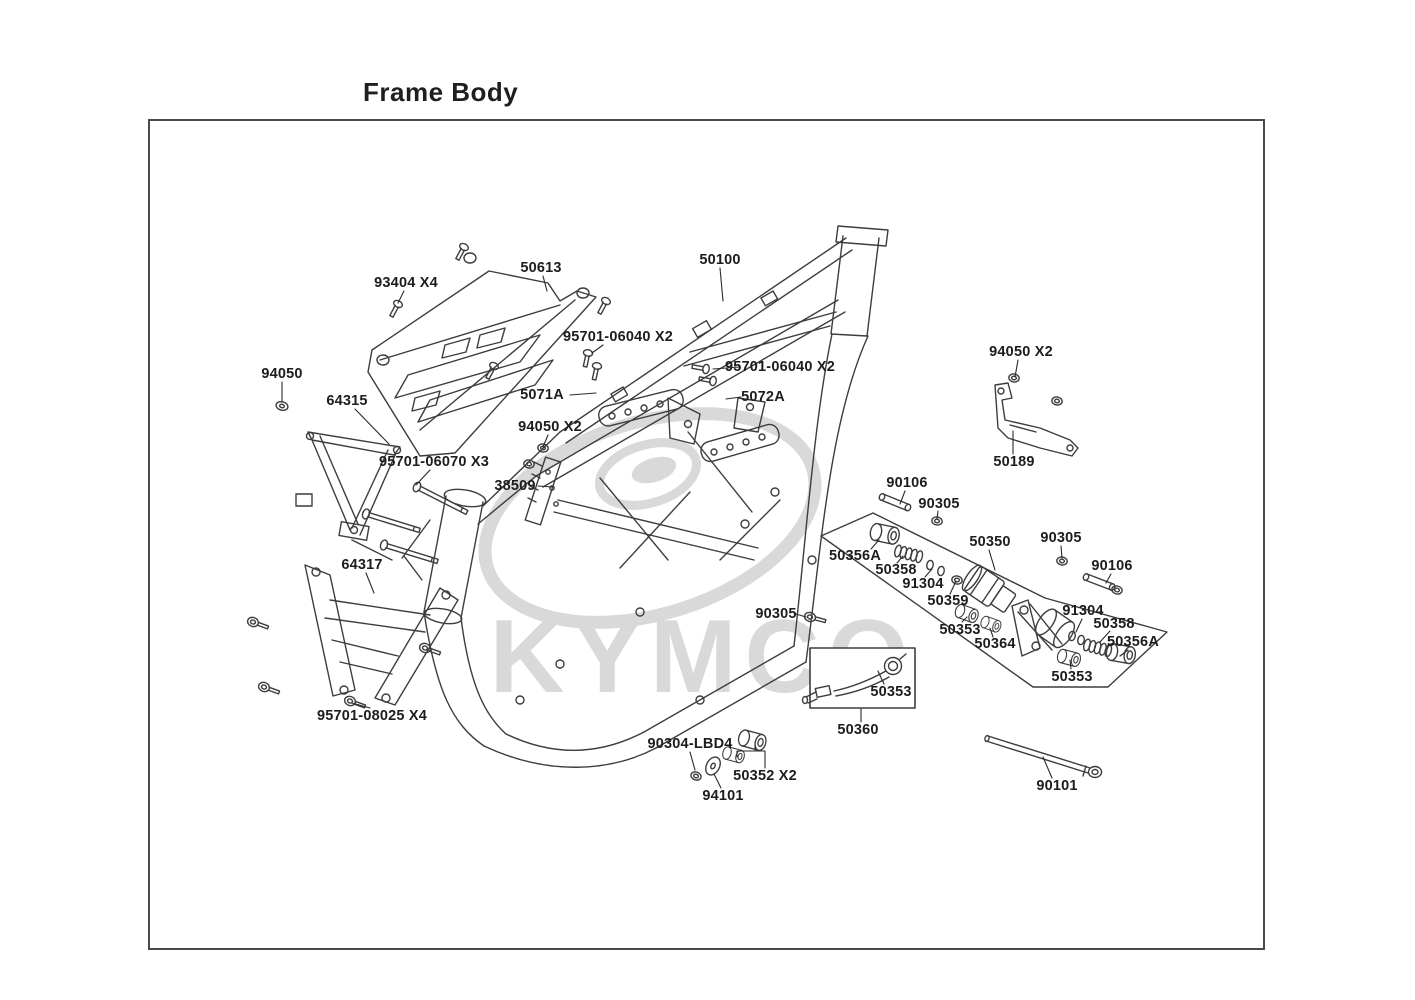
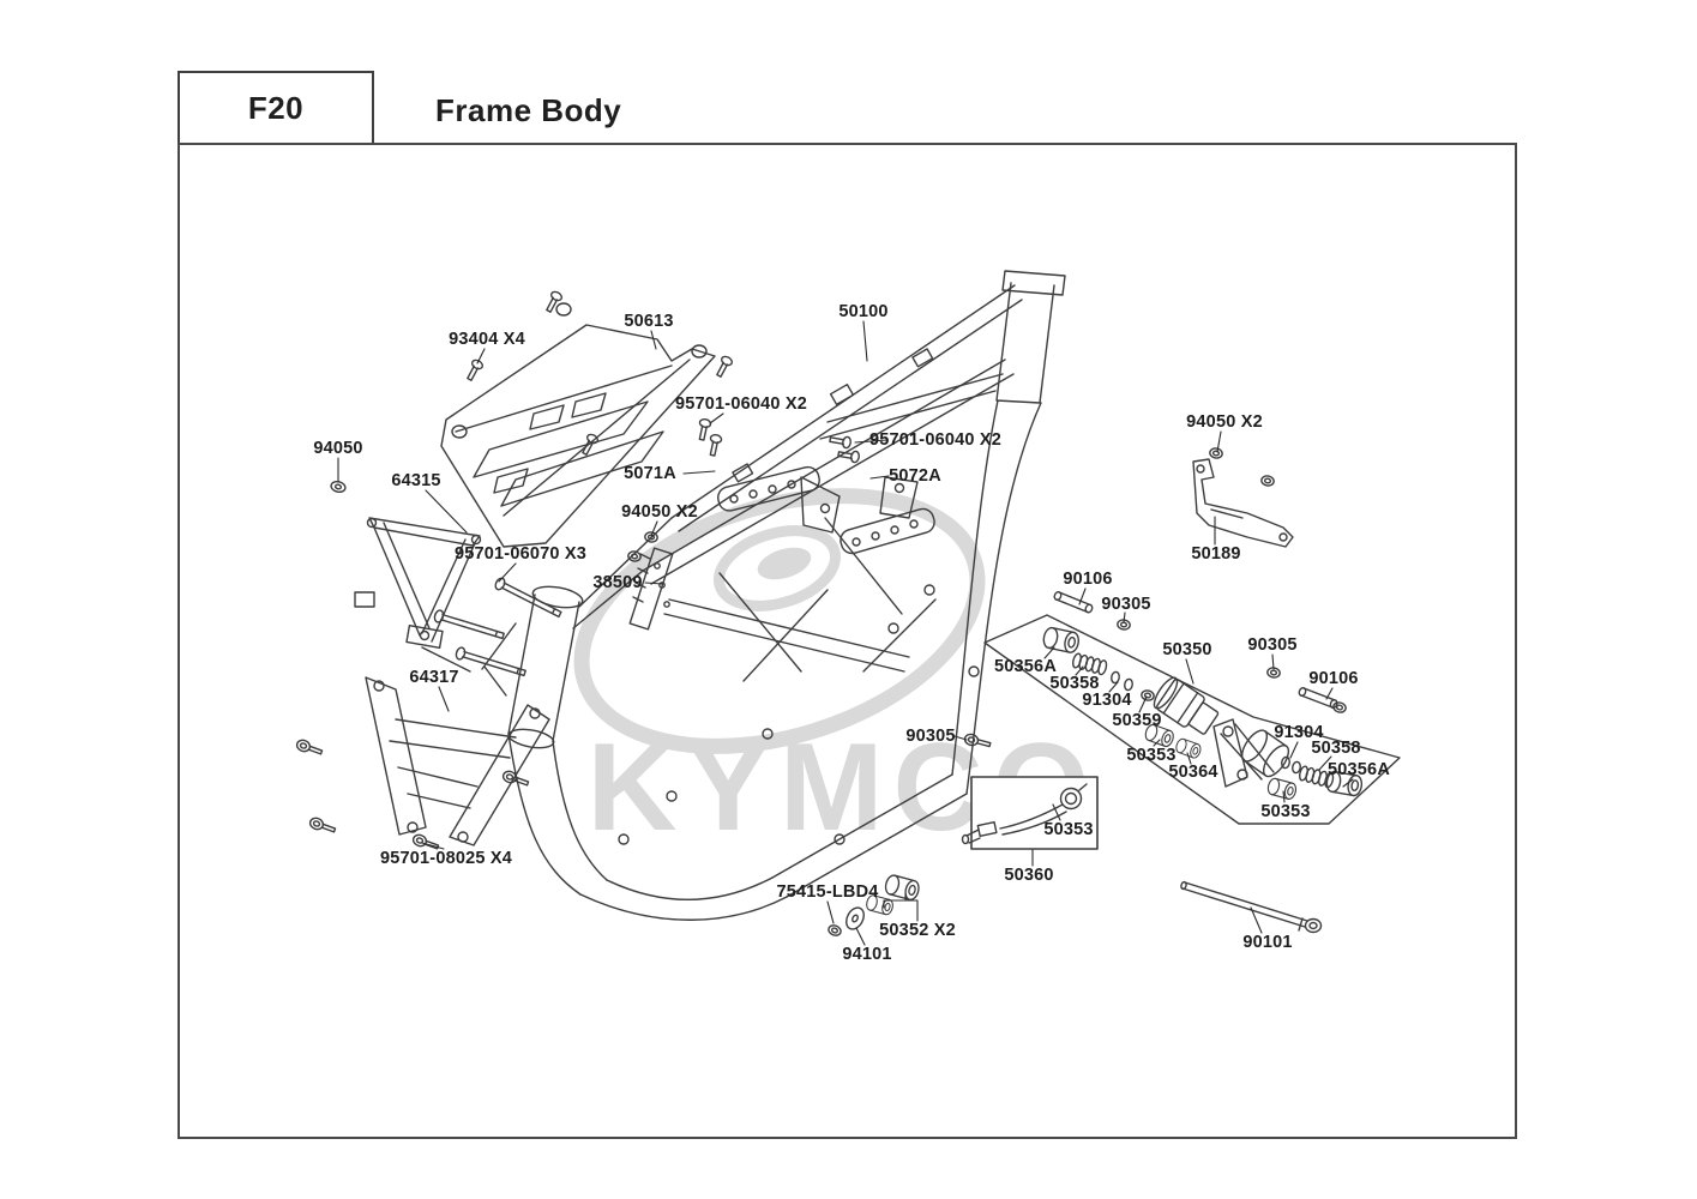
+ F20
  Frame Body
  KYMC
  93404 X4
  50613
  50100
  95701-06040 X2
  5071A
  95701-06040 X2
  5072A
  94050
  64315
  95701-06070 X3
  94050 X2
  38509
  94050 X2
  50189
  64317
  95701-08025 X4
  90106
  90305
  50350
  90305
  90106
  50356A
  50358
  91304
  50359
  50353
  50364
  91304
  50358
  50356A
  50353
  90305
  50353
  50360
- 90304-LBD4
+ 75415-LBD4
  50352 X2
  94101
  90101
